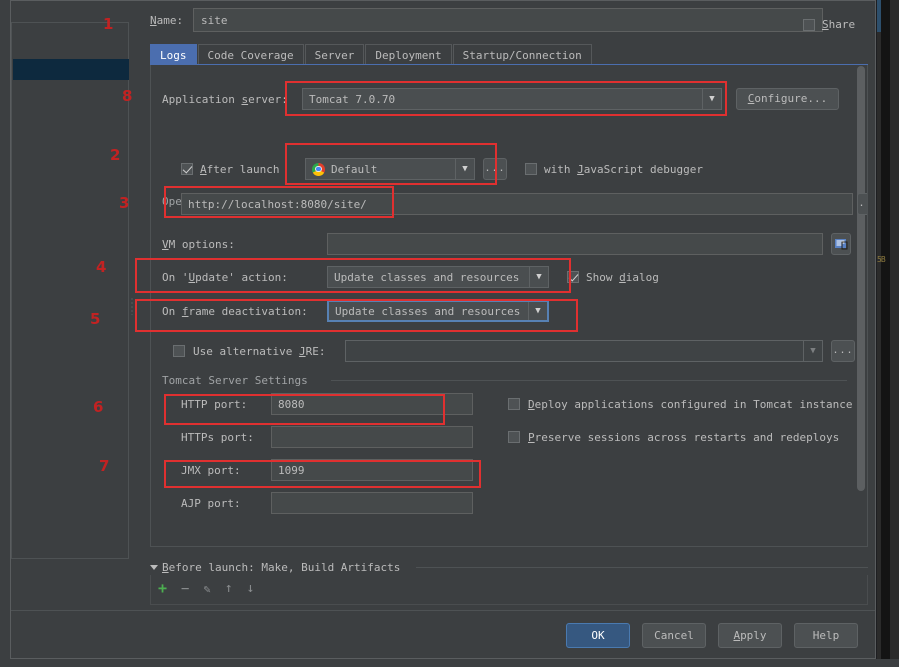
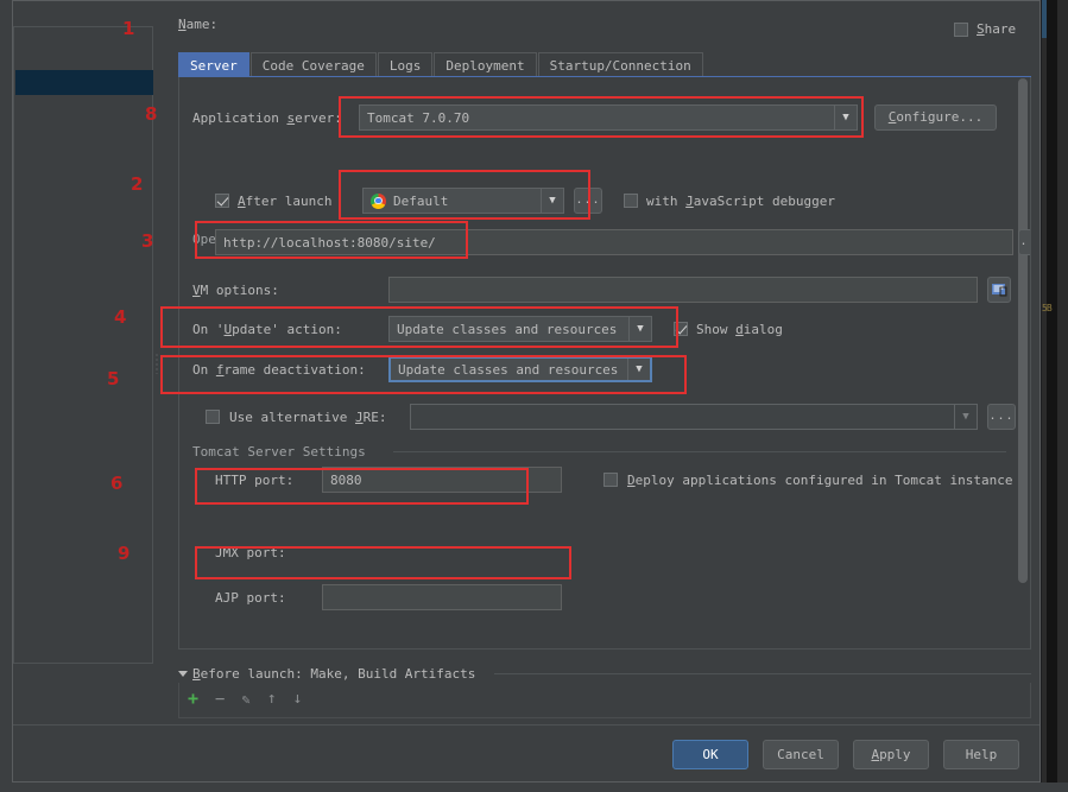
  5B
  Name:
- site
  Share
- Logs
+ Server
  Code Coverage
- Server
+ Logs
  Deployment
  Startup/Connection
  Application server:
  Tomcat 7.0.70
  ▼
  Configure...
  After launch
  Default
  ▼
  ...
  with JavaScript debugger
  http://localhost:8080/site/
  VM options:
  On 'Update' action:
  Update classes and resources
  ▼
  Show dialog
  On frame deactivation:
  Update classes and resources
  ▼
  Use alternative JRE:
  ▼
  ...
  Tomcat Server Settings
  HTTP port:
  8080
  Deploy applications configured in Tomcat instance
- HTTPs port:
- Preserve sessions across restarts and redeploys
  JMX port:
- 1099
  AJP port:
  Before launch: Make, Build Artifacts
  +
  −
  ✎
  ↑
  ↓
  OK
  Cancel
  Apply
  Help
  1
  2
  3
  4
  5
  6
- 7
+ 9
  8
